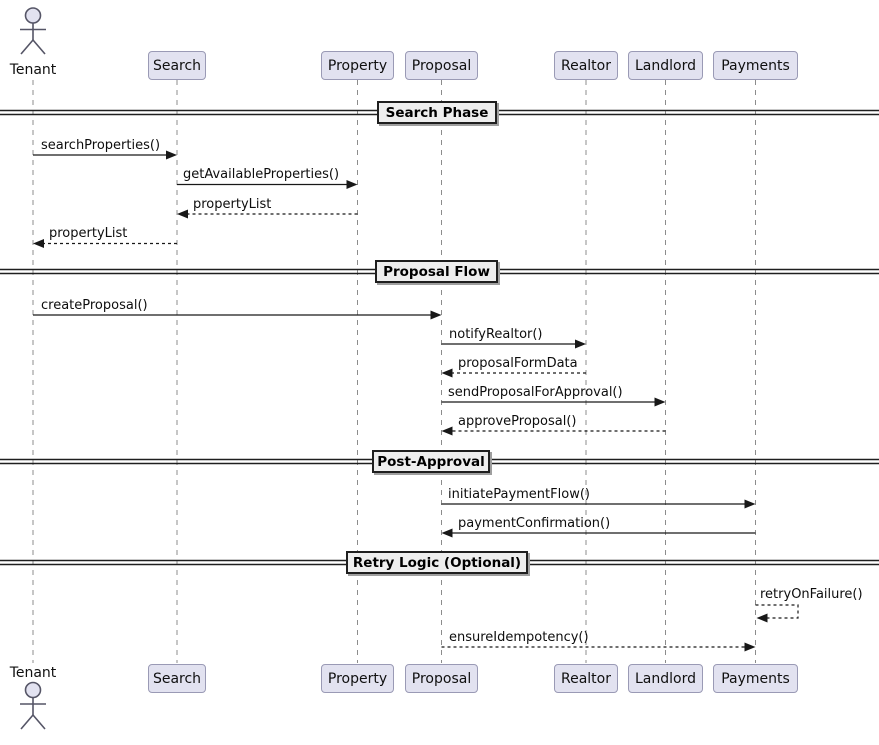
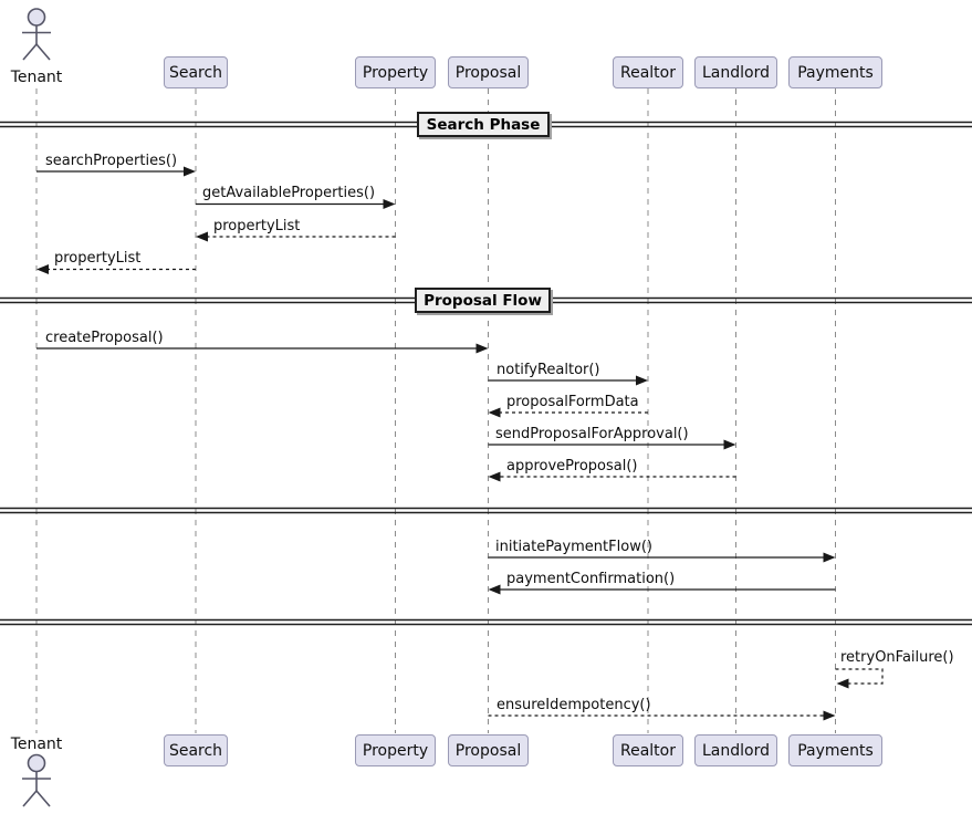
  Tenant
  Tenant
  Search
  Property
  Proposal
  Realtor
  Landlord
  Payments
  Search
  Property
  Proposal
  Realtor
  Landlord
  Payments
  Search Phase
  Proposal Flow
- Post-Approval
- Retry Logic (Optional)
  searchProperties()
  getAvailableProperties()
  propertyList
  propertyList
  createProposal()
  notifyRealtor()
  proposalFormData
  sendProposalForApproval()
  approveProposal()
  initiatePaymentFlow()
  paymentConfirmation()
  retryOnFailure()
  ensureIdempotency()
